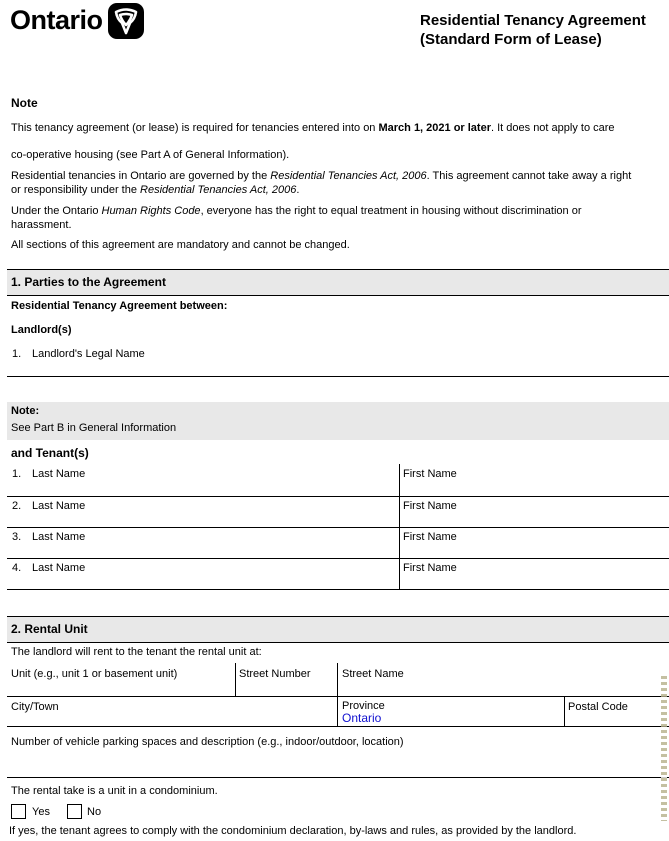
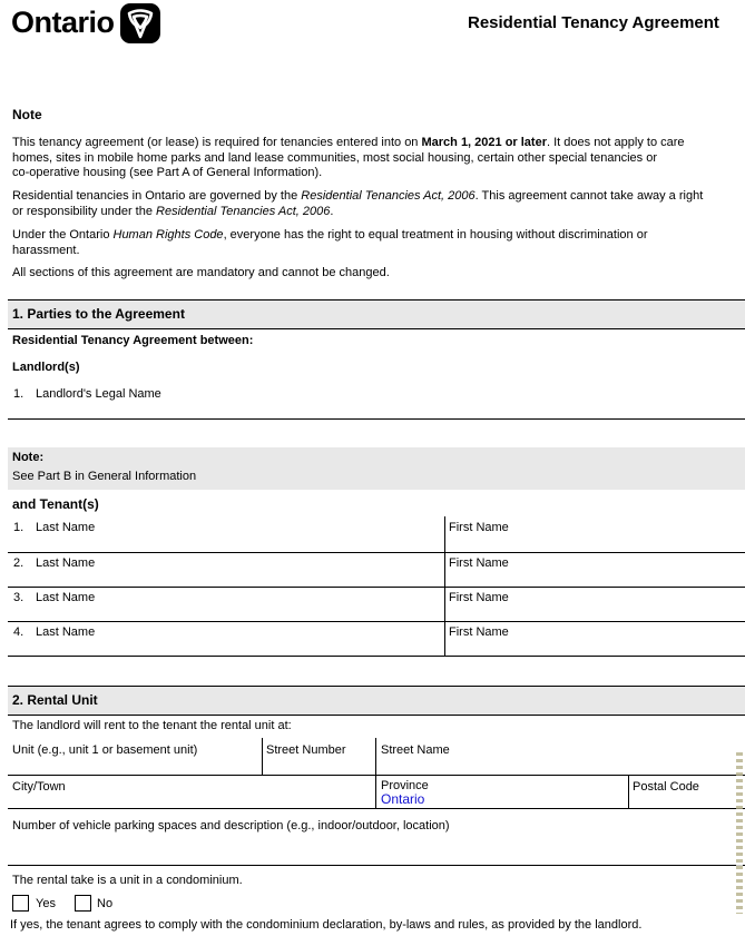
  Ontario
  Residential Tenancy Agreement
- (Standard Form of Lease)
  Note
  This tenancy agreement (or lease) is required for tenancies entered into on March 1, 2021 or later. It does not apply to care
+ homes, sites in mobile home parks and land lease communities, most social housing, certain other special tenancies or
  co-operative housing (see Part A of General Information).
  Residential tenancies in Ontario are governed by the Residential Tenancies Act, 2006. This agreement cannot take away a right
  or responsibility under the Residential Tenancies Act, 2006.
  Under the Ontario Human Rights Code, everyone has the right to equal treatment in housing without discrimination or
  harassment.
  All sections of this agreement are mandatory and cannot be changed.
  1. Parties to the Agreement
  Residential Tenancy Agreement between:
  Landlord(s)
  1.
  Landlord's Legal Name
  Note:
  See Part B in General Information
  and Tenant(s)
  1.
  Last Name
  First Name
  2.
  Last Name
  First Name
  3.
  Last Name
  First Name
  4.
  Last Name
  First Name
  2. Rental Unit
  The landlord will rent to the tenant the rental unit at:
  Unit (e.g., unit 1 or basement unit)
  Street Number
  Street Name
  City/Town
  Province
  Ontario
  Postal Code
  Number of vehicle parking spaces and description (e.g., indoor/outdoor, location)
  The rental take is a unit in a condominium.
  Yes
  No
  If yes, the tenant agrees to comply with the condominium declaration, by-laws and rules, as provided by the landlord.
